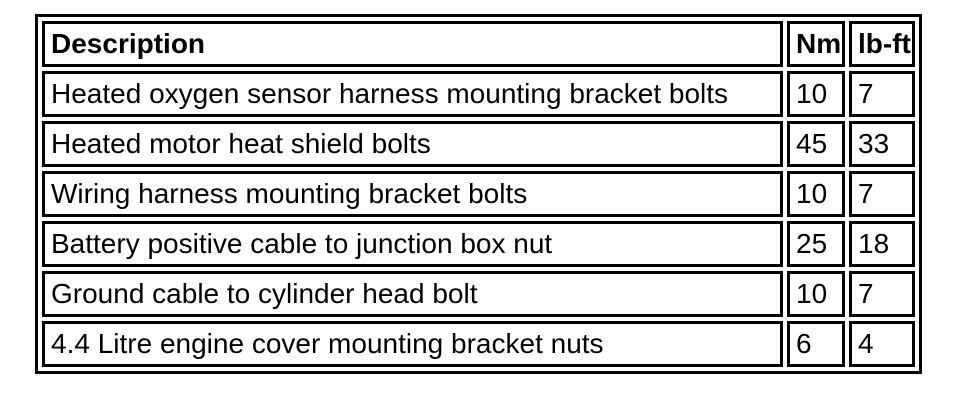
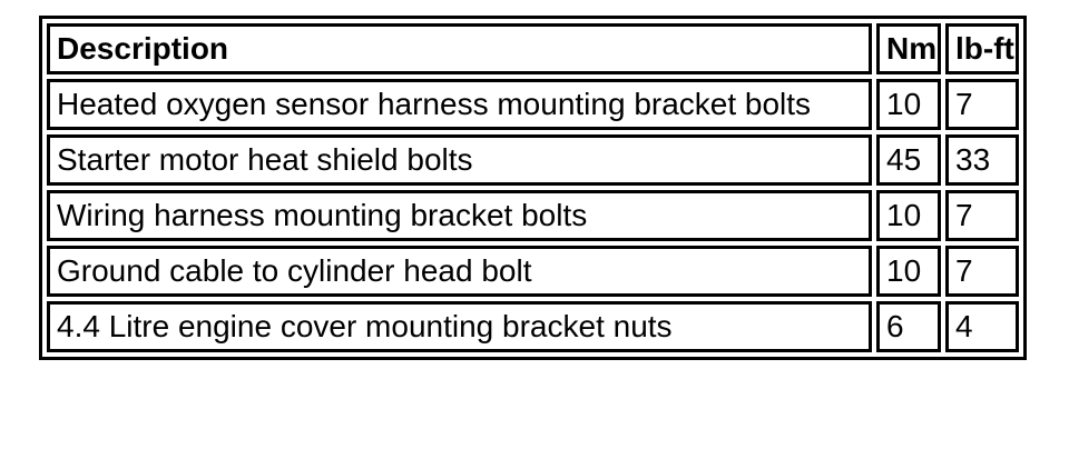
  Description	Nm	lb-ft
  Heated oxygen sensor harness mounting bracket bolts	10	7
- Heated motor heat shield bolts	45	33
+ Starter motor heat shield bolts	45	33
  Wiring harness mounting bracket bolts	10	7
- Battery positive cable to junction box nut	25	18
  Ground cable to cylinder head bolt	10	7
  4.4 Litre engine cover mounting bracket nuts	6	4
